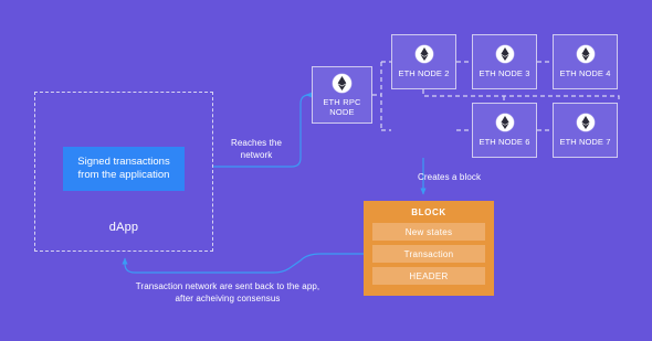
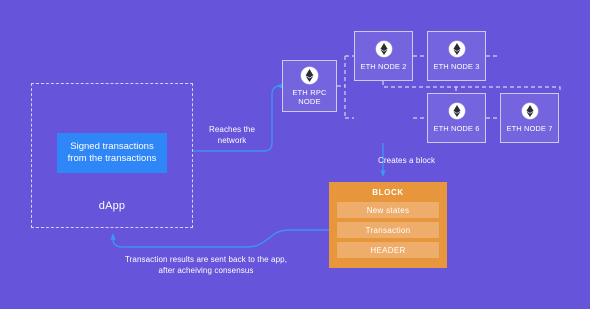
- Signed transactions from the application
+ Signed transactions from the transactions
  dApp
  ETH RPC
  NODE
  ETH NODE 2
  ETH NODE 3
- ETH NODE 4
  ETH NODE 6
  ETH NODE 7
  BLOCK
  New states
  Transaction
  HEADER
  Reaches the network
  Creates a block
- Transaction network are sent back to the app, after acheiving consensus
+ Transaction results are sent back to the app, after acheiving consensus
